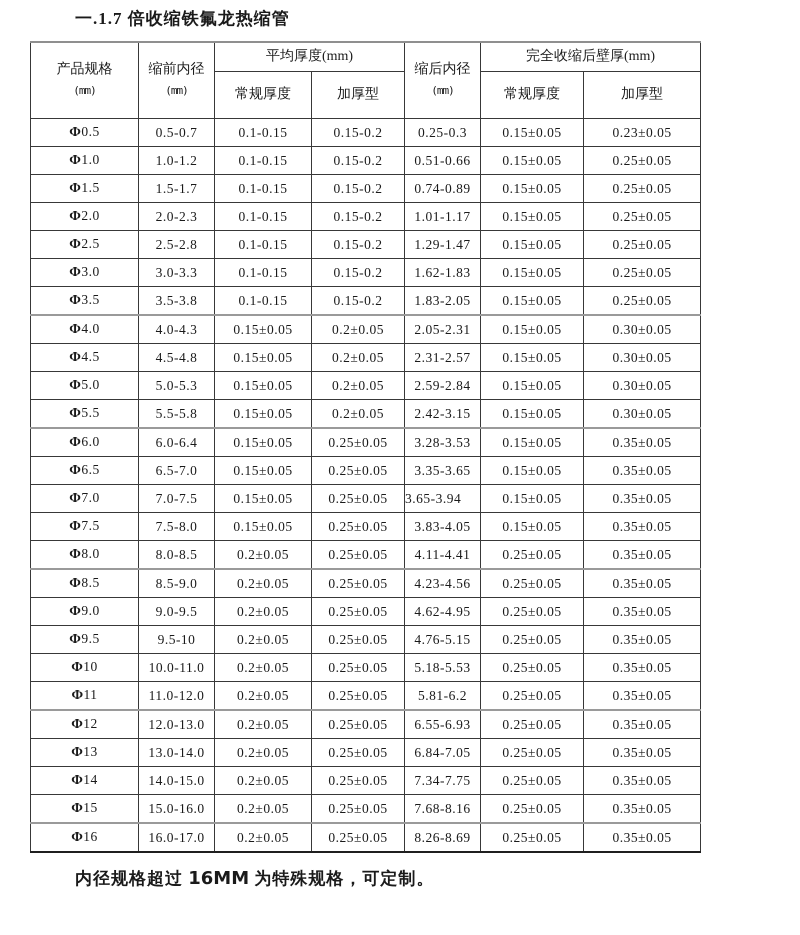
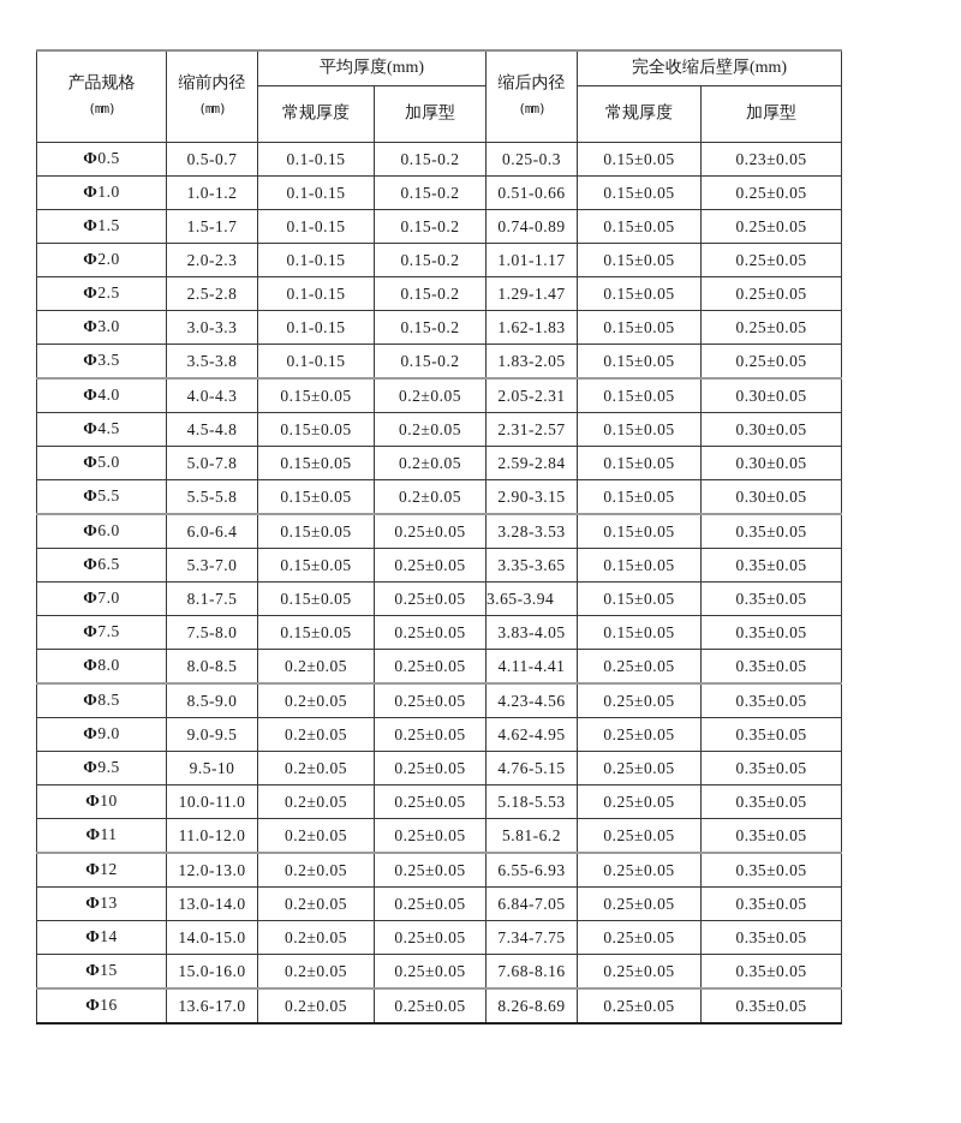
- 一.1.7 倍收缩铁氟龙热缩管
  产品规格 (mm)	缩前内径 (mm)	平均厚度(mm)	缩后内径 (mm)	完全收缩后壁厚(mm)
  常规厚度	加厚型	常规厚度	加厚型
  Φ0.5	0.5-0.7	0.1-0.15	0.15-0.2	0.25-0.3	0.15±0.05	0.23±0.05
  Φ1.0	1.0-1.2	0.1-0.15	0.15-0.2	0.51-0.66	0.15±0.05	0.25±0.05
  Φ1.5	1.5-1.7	0.1-0.15	0.15-0.2	0.74-0.89	0.15±0.05	0.25±0.05
  Φ2.0	2.0-2.3	0.1-0.15	0.15-0.2	1.01-1.17	0.15±0.05	0.25±0.05
  Φ2.5	2.5-2.8	0.1-0.15	0.15-0.2	1.29-1.47	0.15±0.05	0.25±0.05
  Φ3.0	3.0-3.3	0.1-0.15	0.15-0.2	1.62-1.83	0.15±0.05	0.25±0.05
  Φ3.5	3.5-3.8	0.1-0.15	0.15-0.2	1.83-2.05	0.15±0.05	0.25±0.05
  Φ4.0	4.0-4.3	0.15±0.05	0.2±0.05	2.05-2.31	0.15±0.05	0.30±0.05
  Φ4.5	4.5-4.8	0.15±0.05	0.2±0.05	2.31-2.57	0.15±0.05	0.30±0.05
- Φ5.0	5.0-5.3	0.15±0.05	0.2±0.05	2.59-2.84	0.15±0.05	0.30±0.05
+ Φ5.0	5.0-7.8	0.15±0.05	0.2±0.05	2.59-2.84	0.15±0.05	0.30±0.05
- Φ5.5	5.5-5.8	0.15±0.05	0.2±0.05	2.42-3.15	0.15±0.05	0.30±0.05
+ Φ5.5	5.5-5.8	0.15±0.05	0.2±0.05	2.90-3.15	0.15±0.05	0.30±0.05
  Φ6.0	6.0-6.4	0.15±0.05	0.25±0.05	3.28-3.53	0.15±0.05	0.35±0.05
- Φ6.5	6.5-7.0	0.15±0.05	0.25±0.05	3.35-3.65	0.15±0.05	0.35±0.05
+ Φ6.5	5.3-7.0	0.15±0.05	0.25±0.05	3.35-3.65	0.15±0.05	0.35±0.05
- Φ7.0	7.0-7.5	0.15±0.05	0.25±0.05	3.65-3.94	0.15±0.05	0.35±0.05
+ Φ7.0	8.1-7.5	0.15±0.05	0.25±0.05	3.65-3.94	0.15±0.05	0.35±0.05
  Φ7.5	7.5-8.0	0.15±0.05	0.25±0.05	3.83-4.05	0.15±0.05	0.35±0.05
  Φ8.0	8.0-8.5	0.2±0.05	0.25±0.05	4.11-4.41	0.25±0.05	0.35±0.05
  Φ8.5	8.5-9.0	0.2±0.05	0.25±0.05	4.23-4.56	0.25±0.05	0.35±0.05
  Φ9.0	9.0-9.5	0.2±0.05	0.25±0.05	4.62-4.95	0.25±0.05	0.35±0.05
  Φ9.5	9.5-10	0.2±0.05	0.25±0.05	4.76-5.15	0.25±0.05	0.35±0.05
  Φ10	10.0-11.0	0.2±0.05	0.25±0.05	5.18-5.53	0.25±0.05	0.35±0.05
  Φ11	11.0-12.0	0.2±0.05	0.25±0.05	5.81-6.2	0.25±0.05	0.35±0.05
  Φ12	12.0-13.0	0.2±0.05	0.25±0.05	6.55-6.93	0.25±0.05	0.35±0.05
  Φ13	13.0-14.0	0.2±0.05	0.25±0.05	6.84-7.05	0.25±0.05	0.35±0.05
  Φ14	14.0-15.0	0.2±0.05	0.25±0.05	7.34-7.75	0.25±0.05	0.35±0.05
  Φ15	15.0-16.0	0.2±0.05	0.25±0.05	7.68-8.16	0.25±0.05	0.35±0.05
- Φ16	16.0-17.0	0.2±0.05	0.25±0.05	8.26-8.69	0.25±0.05	0.35±0.05
+ Φ16	13.6-17.0	0.2±0.05	0.25±0.05	8.26-8.69	0.25±0.05	0.35±0.05
- 内径规格超过 16MM 为特殊规格，可定制。
